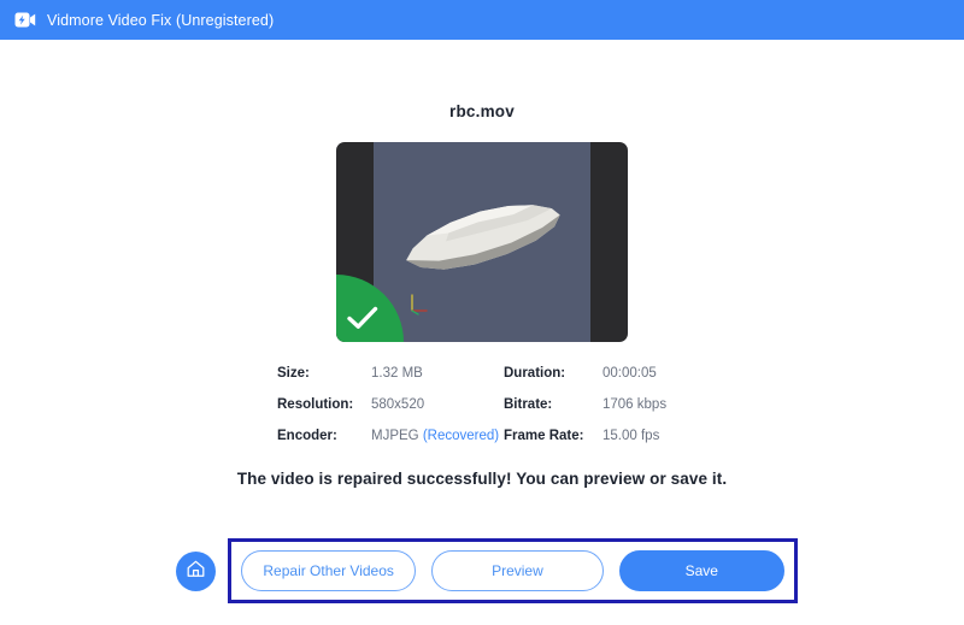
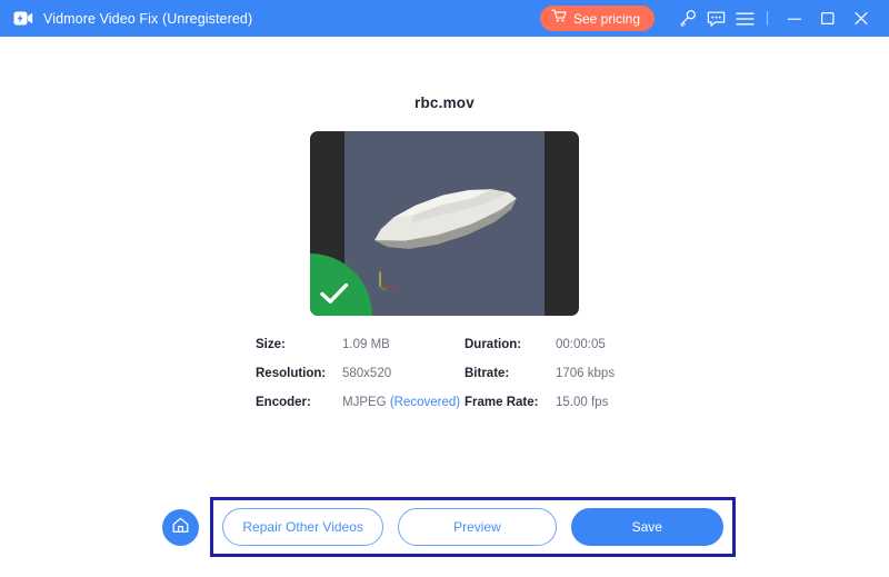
  Vidmore Video Fix (Unregistered)
+ See pricing
  rbc.mov
  Size:
- 1.32 MB
+ 1.09 MB
  Duration:
  00:00:05
  Resolution:
  580x520
  Bitrate:
  1706 kbps
  Encoder:
  MJPEG (Recovered)
  Frame Rate:
  15.00 fps
- The video is repaired successfully! You can preview or save it.
  Repair Other Videos
  Preview
  Save
